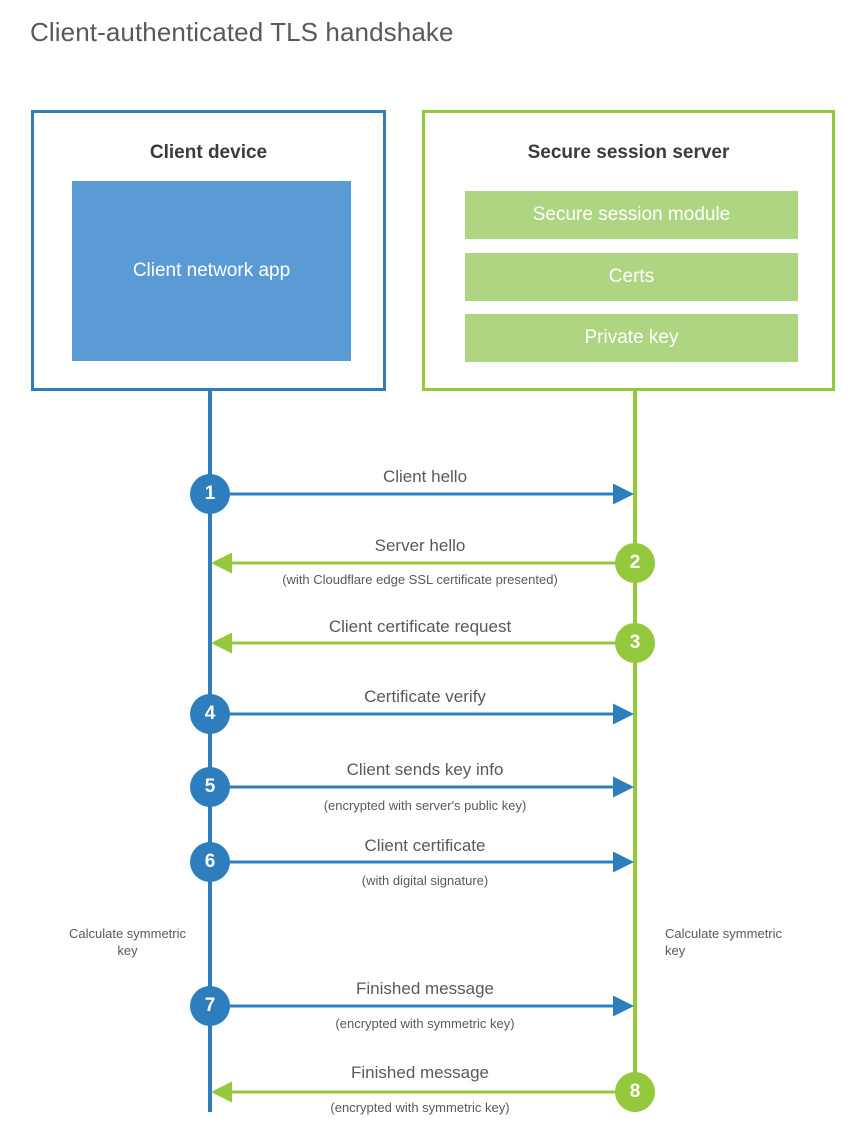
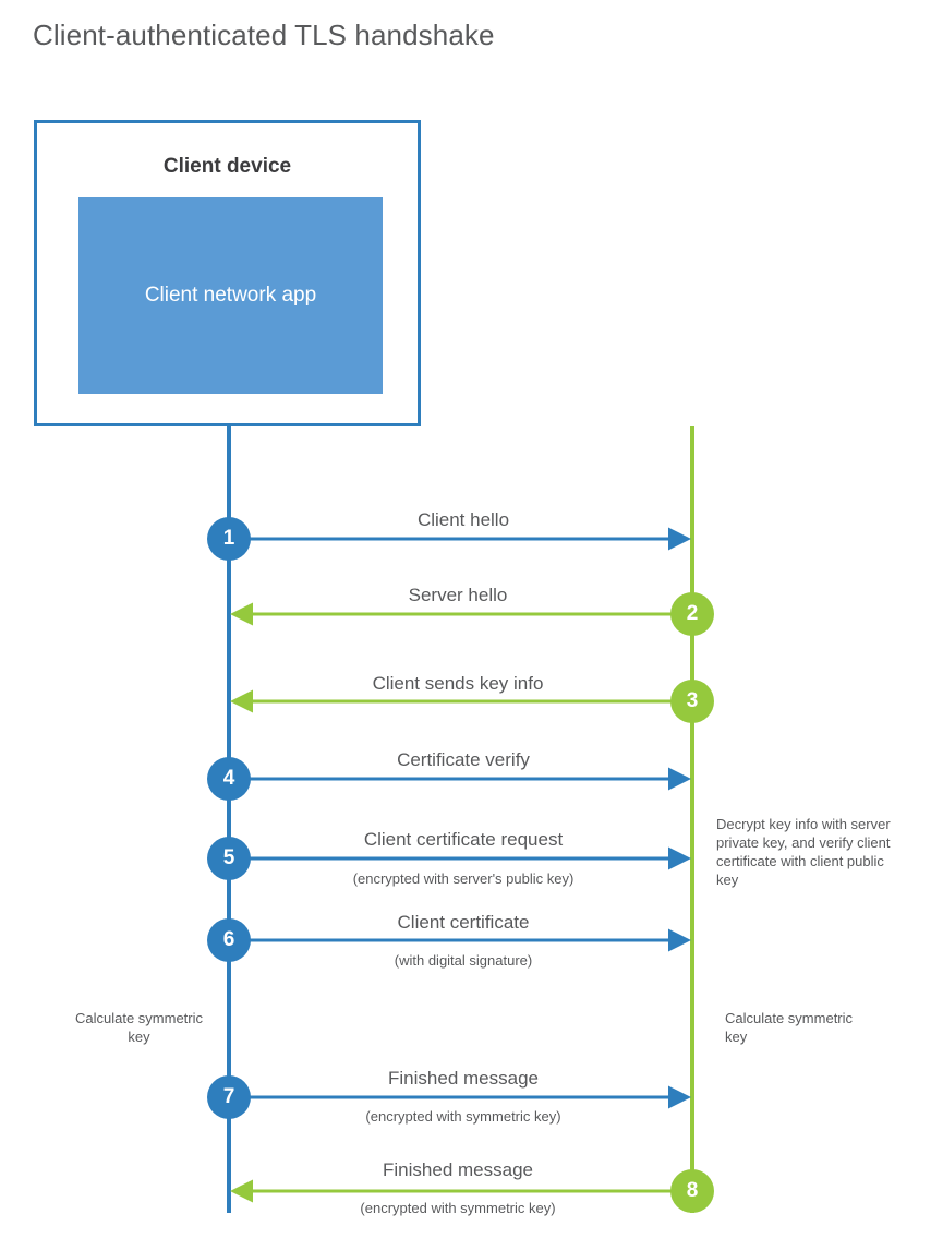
  Client-authenticated TLS handshake
  Client device
  Client network app
- Secure session server
- Secure session module
- Certs
- Private key
  1
  2
  3
  4
  5
  6
  7
  8
  Client hello
  Server hello
- (with Cloudflare edge SSL certificate presented)
- Client certificate request
+ Client sends key info
  Certificate verify
- Client sends key info
+ Client certificate request
  (encrypted with server's public key)
  Client certificate
  (with digital signature)
  Finished message
  (encrypted with symmetric key)
  Finished message
  (encrypted with symmetric key)
+ Decrypt key info with server private key, and verify client certificate with client public key
  Calculate symmetric key
  Calculate symmetric key
